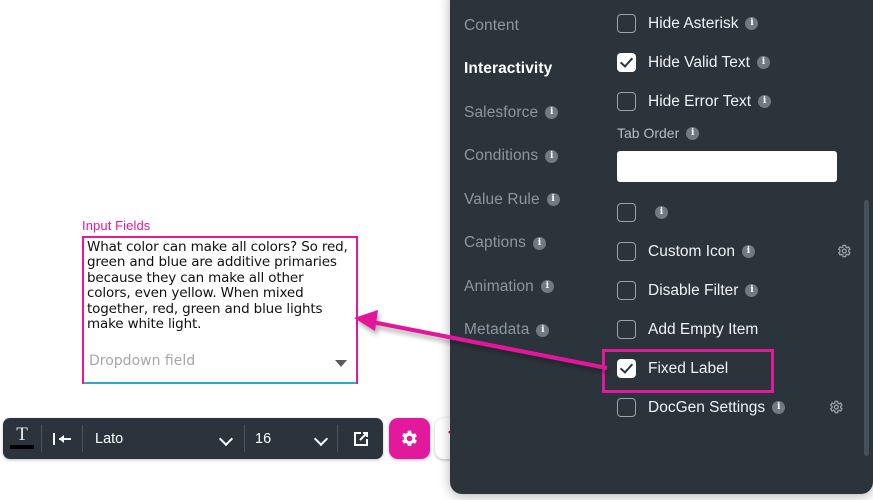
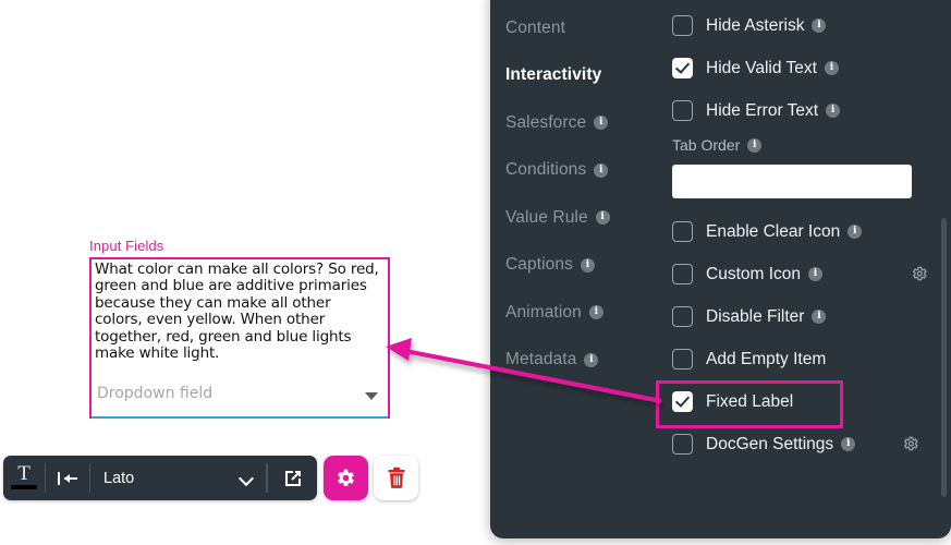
  Input Fields
- What color can make all colors? So red, green and blue are additive primaries because they can make all other colors, even yellow. When mixed together, red, green and blue lights make white light.
+ What color can make all colors? So red, green and blue are additive primaries because they can make all other colors, even yellow. When other together, red, green and blue lights make white light.
  Dropdown field
  T
  Lato
- 16
  Content
  Interactivity
  Salesforce
  i
  Conditions
  i
  Value Rule
  i
  Captions
  i
  Animation
  i
  Metadata
  i
  Hide Asterisk
  i
  Hide Valid Text
  i
  Hide Error Text
  i
  Tab Order
  i
+ Enable Clear Icon
  i
  Custom Icon
  i
  Disable Filter
  i
  Add Empty Item
  Fixed Label
  DocGen Settings
  i
